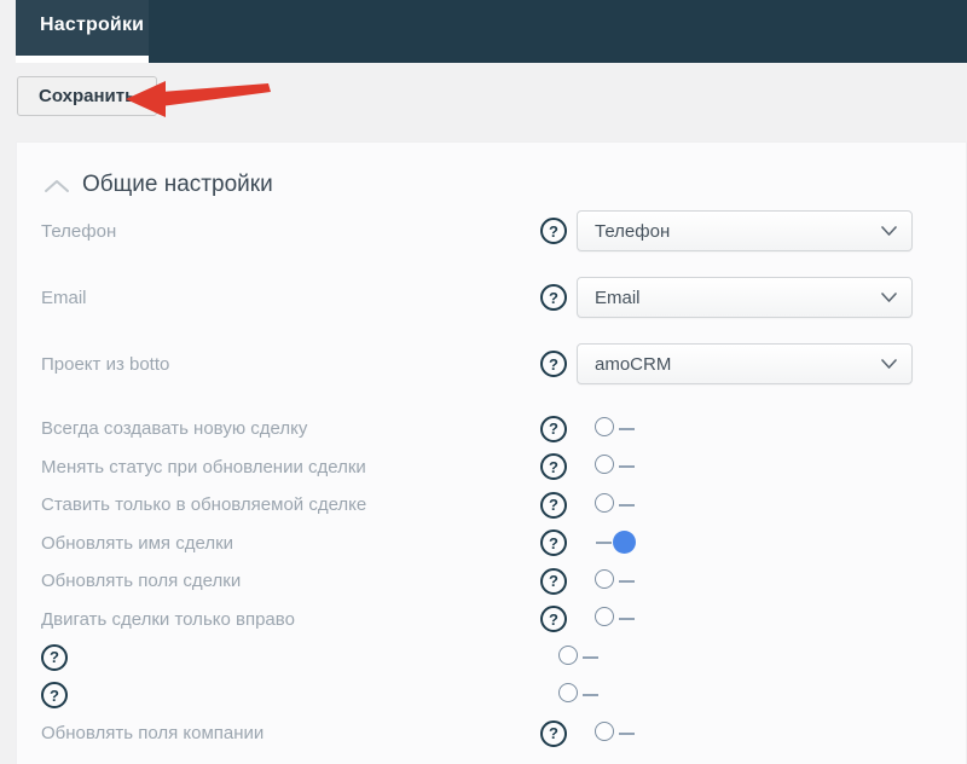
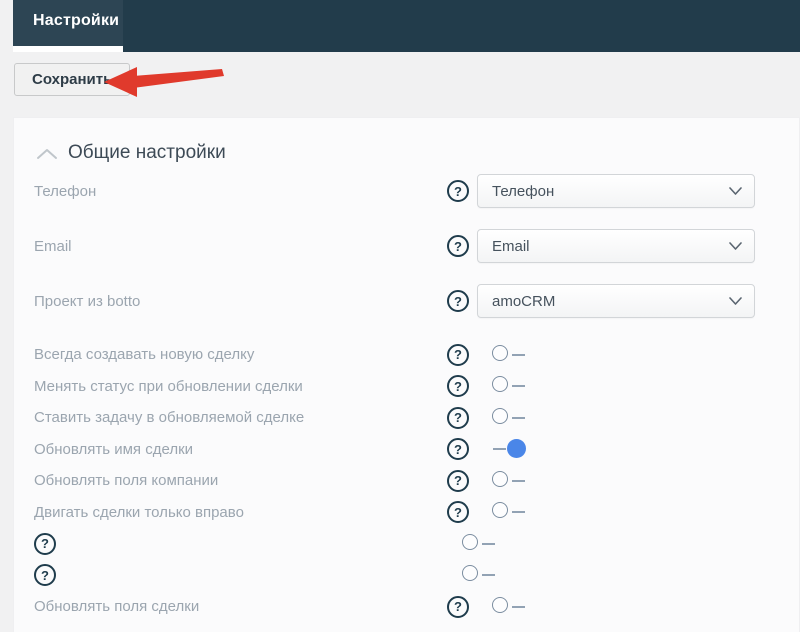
  Настройки
  Сохранить
  Общие настройки
  Телефон
  ?
  Телефон
  Email
  ?
  Email
  Проект из botto
  ?
  amoCRM
  Всегда создавать новую сделку
  ?
  Менять статус при обновлении сделки
  ?
- Ставить только в обновляемой сделке
+ Ставить задачу в обновляемой сделке
  ?
  Обновлять имя сделки
  ?
- Обновлять поля сделки
+ Обновлять поля компании
  ?
  Двигать сделки только вправо
  ?
  ?
  ?
- Обновлять поля компании
+ Обновлять поля сделки
  ?
